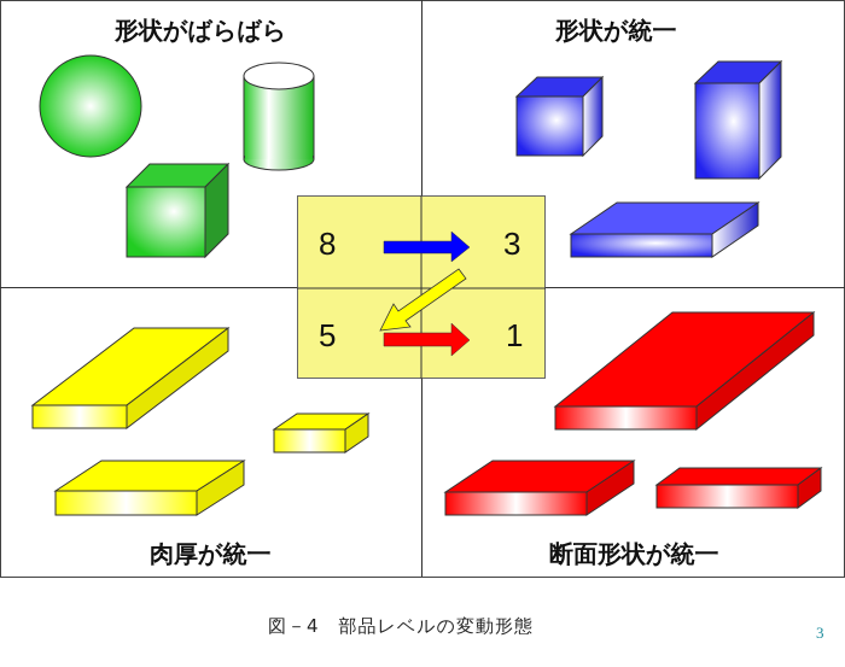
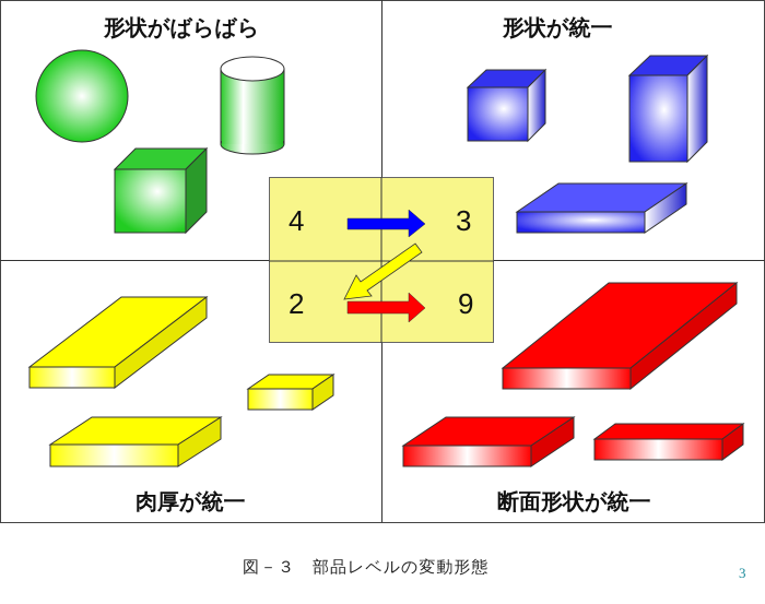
  形状がばらばら
  形状が統一
  肉厚が統一
  断面形状が統一
- 8
+ 4
  3
- 5
+ 2
- 1
+ 9
- 図－4 部品レベルの変動形態
+ 図－３ 部品レベルの変動形態
  3
